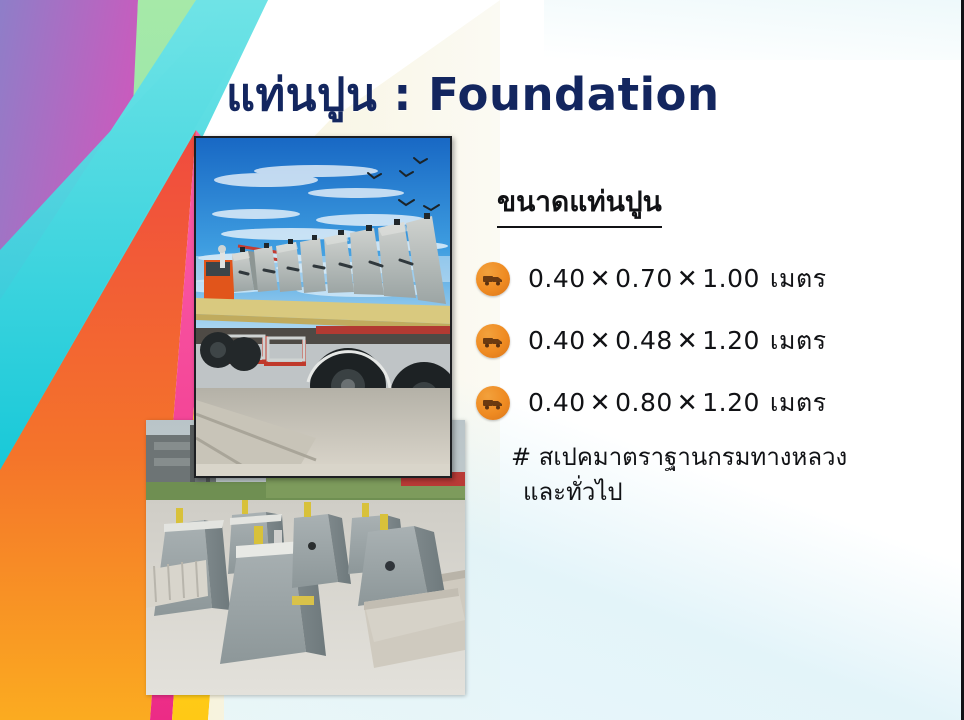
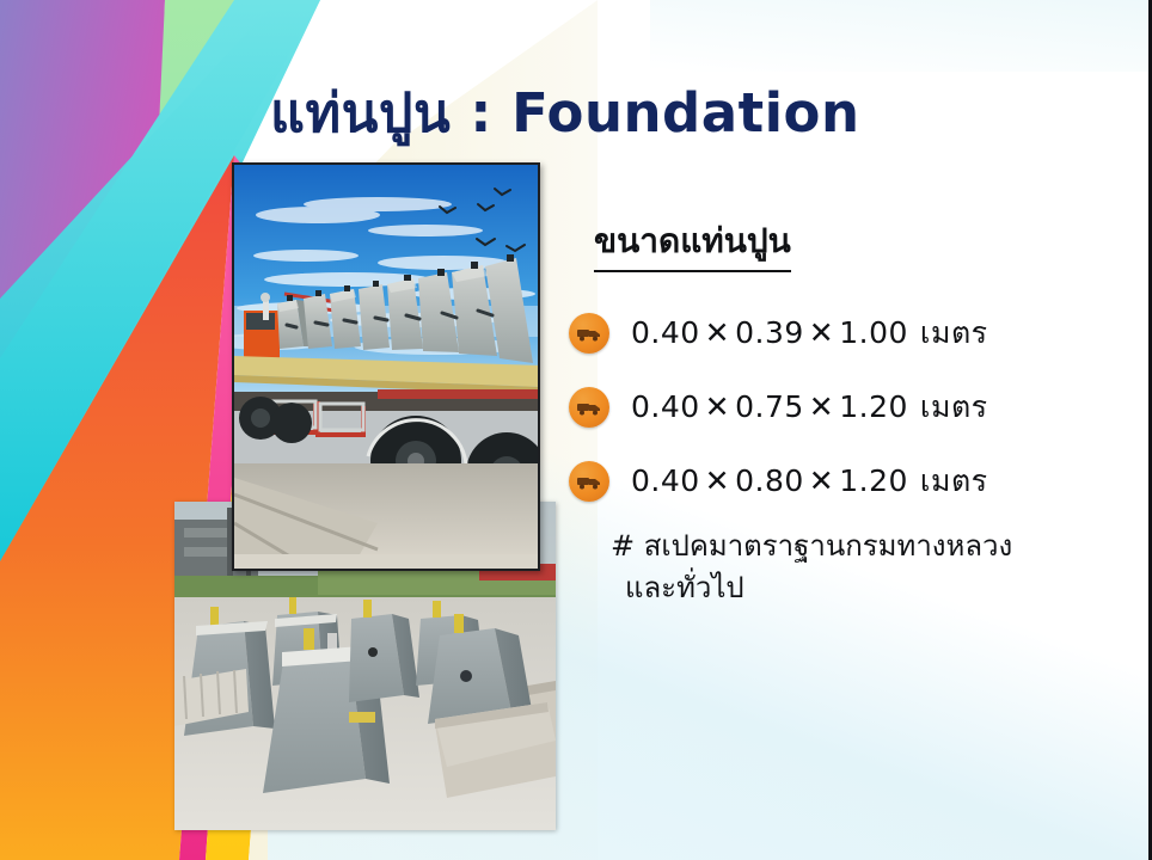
  แท่นปูน : Foundation
  ขนาดแท่นปูน
- 0.40 ✕ 0.70 ✕ 1.00 เมตร
+ 0.40 ✕ 0.39 ✕ 1.00 เมตร
- 0.40 ✕ 0.48 ✕ 1.20 เมตร
+ 0.40 ✕ 0.75 ✕ 1.20 เมตร
  0.40 ✕ 0.80 ✕ 1.20 เมตร
  # สเปคมาตราฐานกรมทางหลวง
  และทั่วไป
